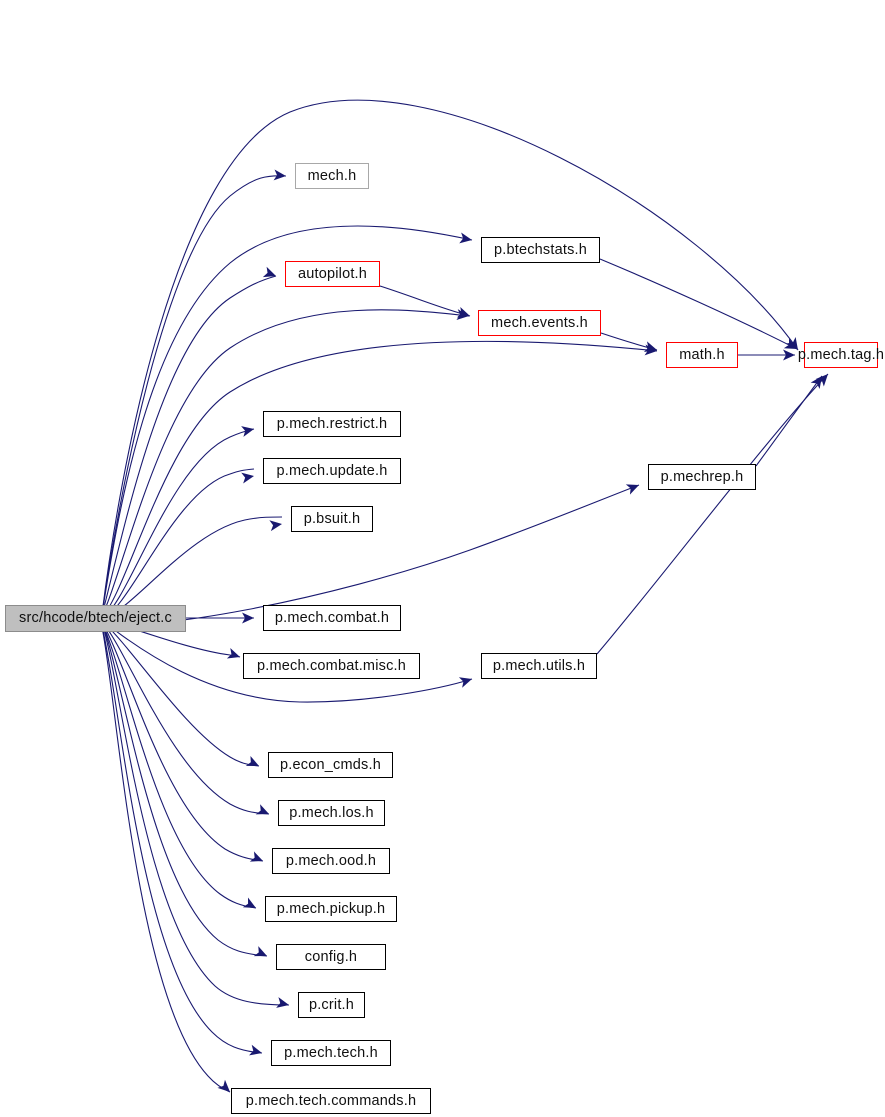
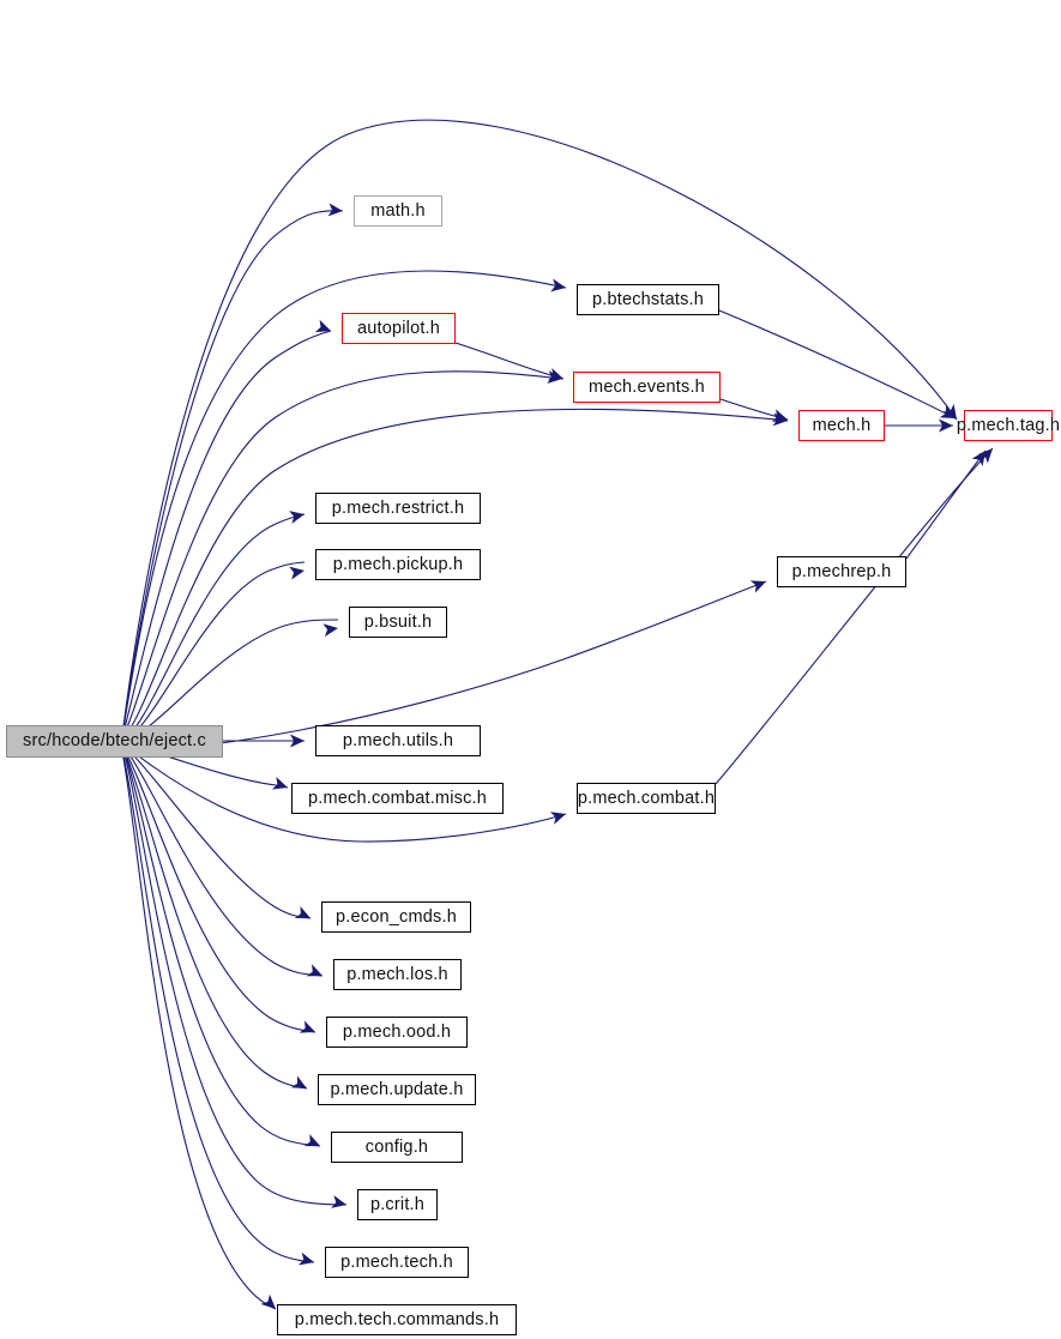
  src/hcode/btech/eject.c
- mech.h
+ math.h
  p.btechstats.h
  autopilot.h
  mech.events.h
- math.h
+ mech.h
  p.mech.tag.h
  p.mech.restrict.h
- p.mech.update.h
+ p.mech.pickup.h
  p.mechrep.h
  p.bsuit.h
- p.mech.combat.h
+ p.mech.utils.h
  p.mech.combat.misc.h
- p.mech.utils.h
+ p.mech.combat.h
  p.econ_cmds.h
  p.mech.los.h
  p.mech.ood.h
- p.mech.pickup.h
+ p.mech.update.h
  config.h
  p.crit.h
  p.mech.tech.h
  p.mech.tech.commands.h
